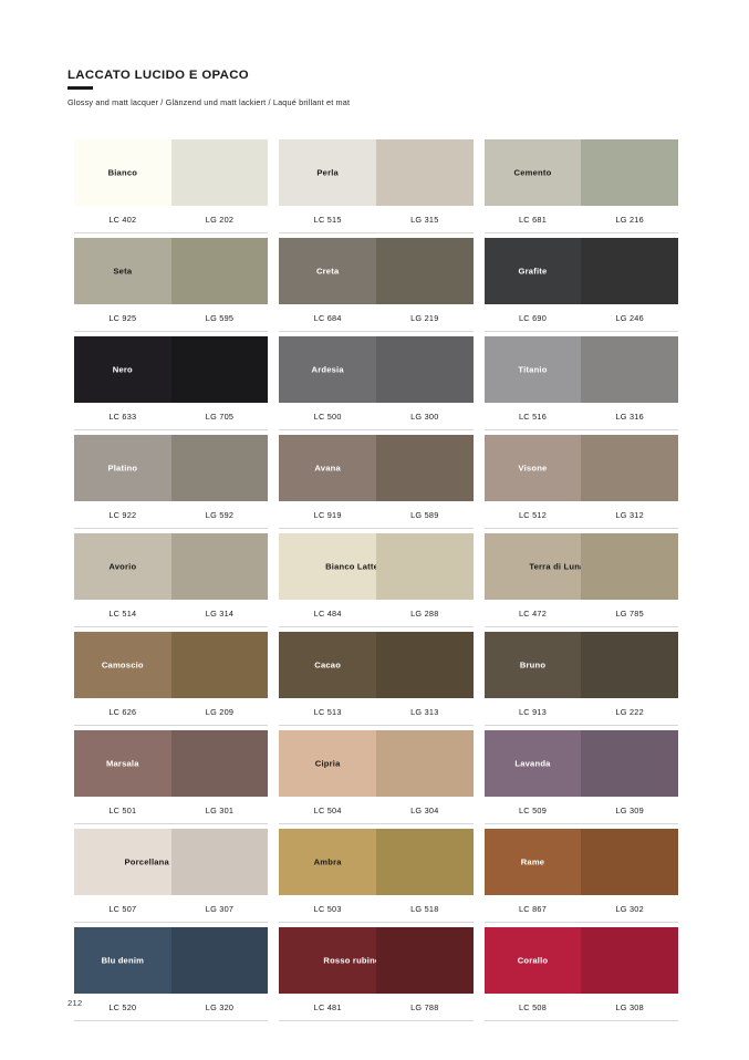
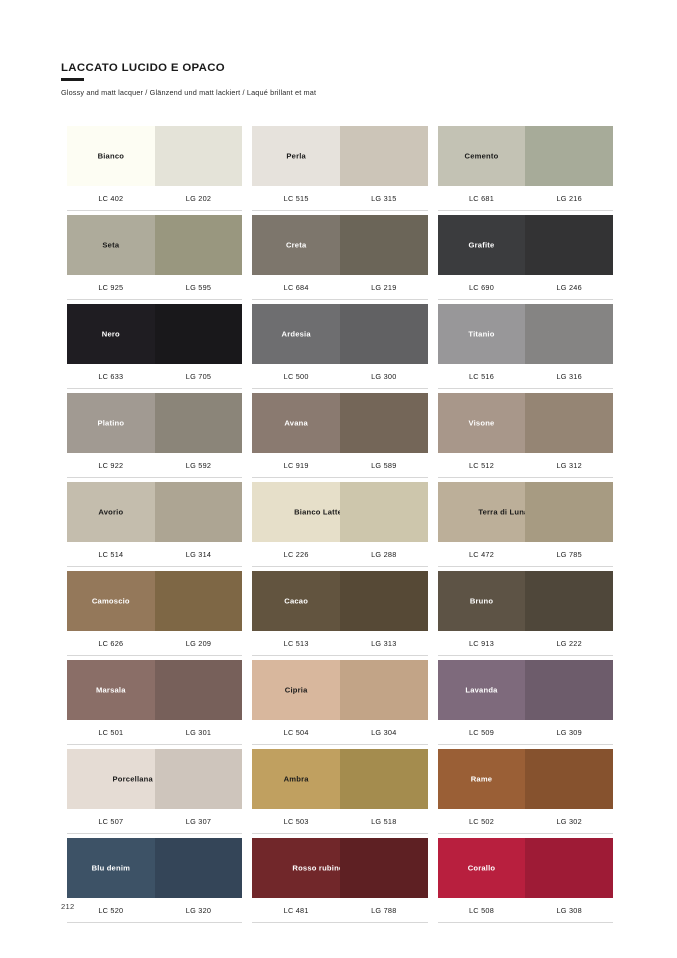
  LACCATO LUCIDO E OPACO
  Glossy and matt lacquer / Glänzend und matt lackiert / Laqué brillant et mat
  Bianco
  LC 402
  LG 202
  Perla
  LC 515
  LG 315
  Cemento
  LC 681
  LG 216
  Seta
  LC 925
  LG 595
  Creta
  LC 684
  LG 219
  Grafite
  LC 690
  LG 246
  Nero
  LC 633
  LG 705
  Ardesia
  LC 500
  LG 300
  Titanio
  LC 516
  LG 316
  Platino
  LC 922
  LG 592
  Avana
  LC 919
  LG 589
  Visone
  LC 512
  LG 312
  Avorio
  LC 514
  LG 314
  Bianco Latt
- LC 484
+ LC 226
  LG 288
  Terra di Lun
  LC 472
  LG 785
  Camoscio
  LC 626
  LG 209
  Cacao
  LC 513
  LG 313
  Bruno
  LC 913
  LG 222
  Marsala
  LC 501
  LG 301
  Cipria
  LC 504
  LG 304
  Lavanda
  LC 509
  LG 309
  Porcellana
  LC 507
  LG 307
  Ambra
  LC 503
  LG 518
  Rame
- LC 867
+ LC 502
  LG 302
  Blu denim
  LC 520
  LG 320
  Rosso rubin
  LC 481
  LG 788
  Corallo
  LC 508
  LG 308
  212
